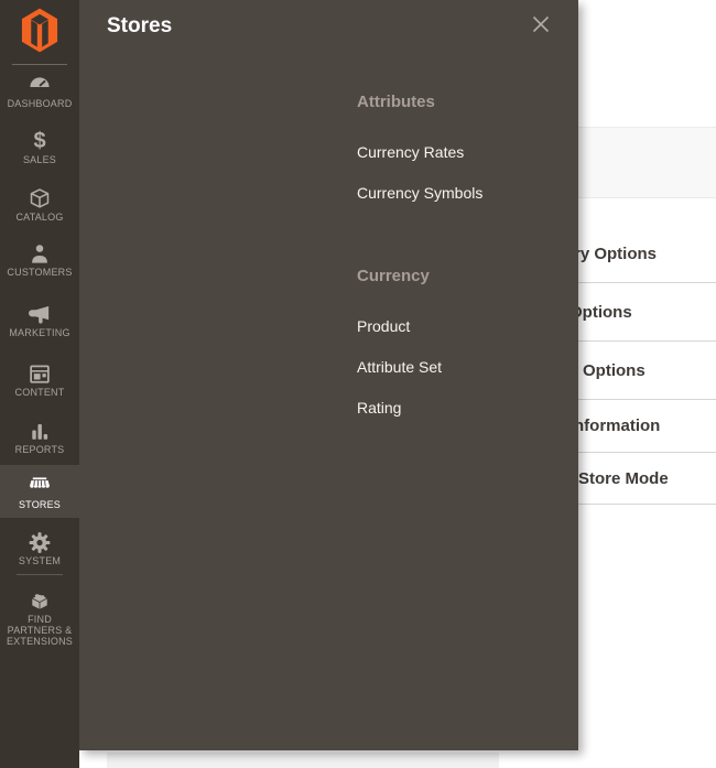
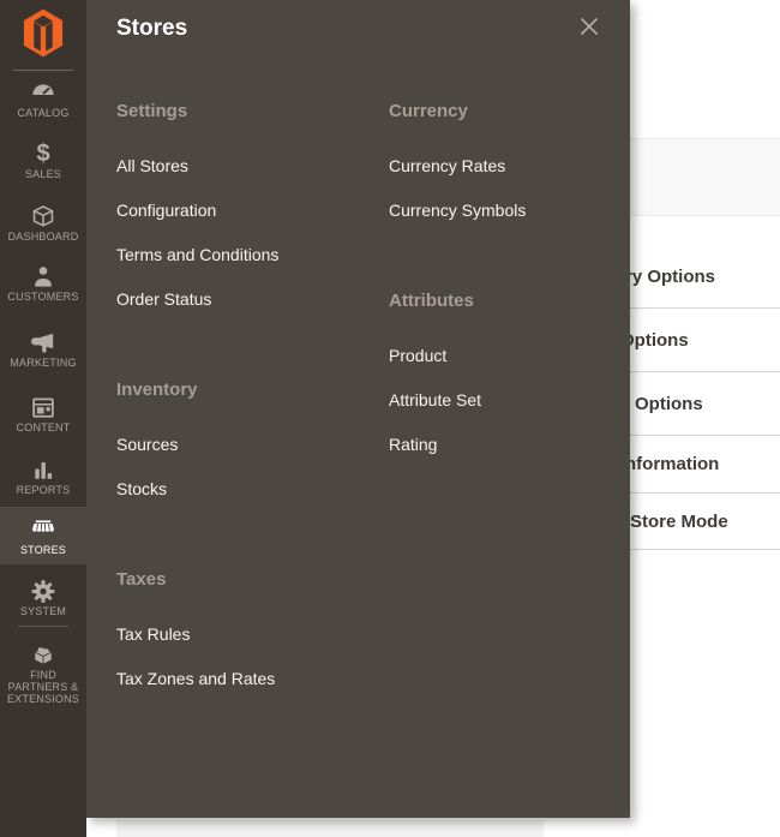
  y Options
  ptions
  Options
  nformation
  Store Mode
  Stores
+ Settings
+ All Stores
+ Configuration
+ Terms and Conditions
+ Order Status
+ Inventory
+ Sources
+ Stocks
+ Taxes
+ Tax Rules
+ Tax Zones and Rates
- Attributes
+ Currency
  Currency Rates
  Currency Symbols
- Currency
+ Attributes
  Product
  Attribute Set
  Rating
- DASHBOARD
+ CATALOG
  $
  SALES
- CATALOG
+ DASHBOARD
  CUSTOMERS
  MARKETING
  CONTENT
  REPORTS
  STORES
  SYSTEM
  FIND PARTNERS & EXTENSIONS
